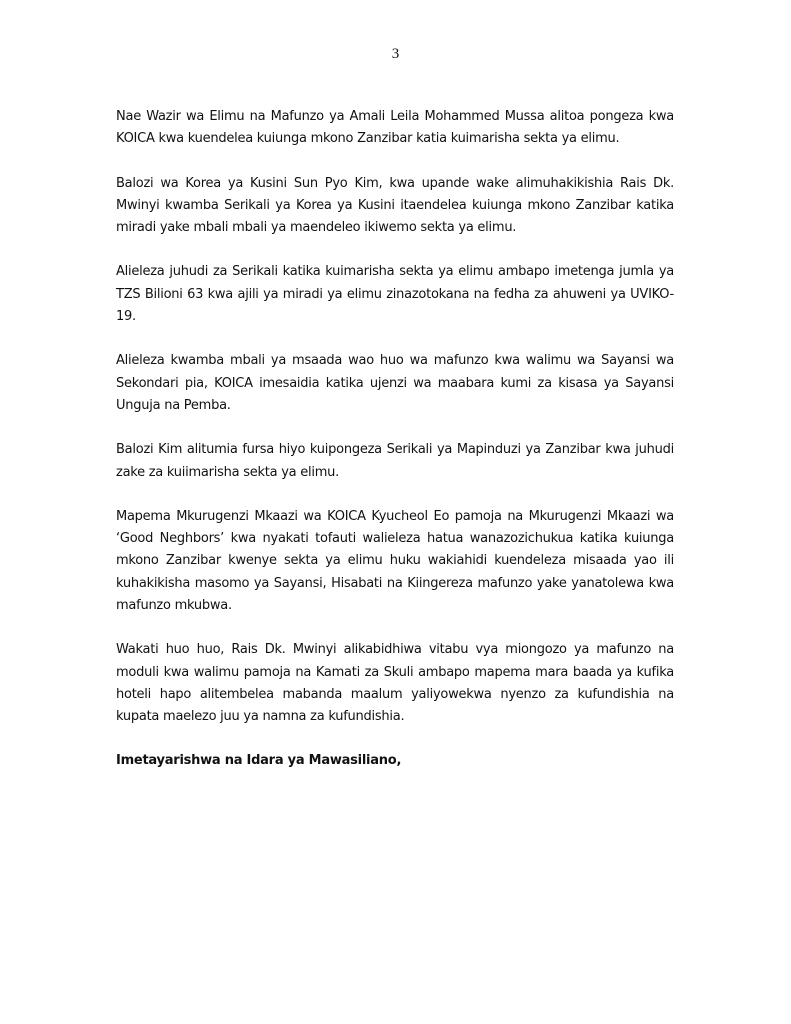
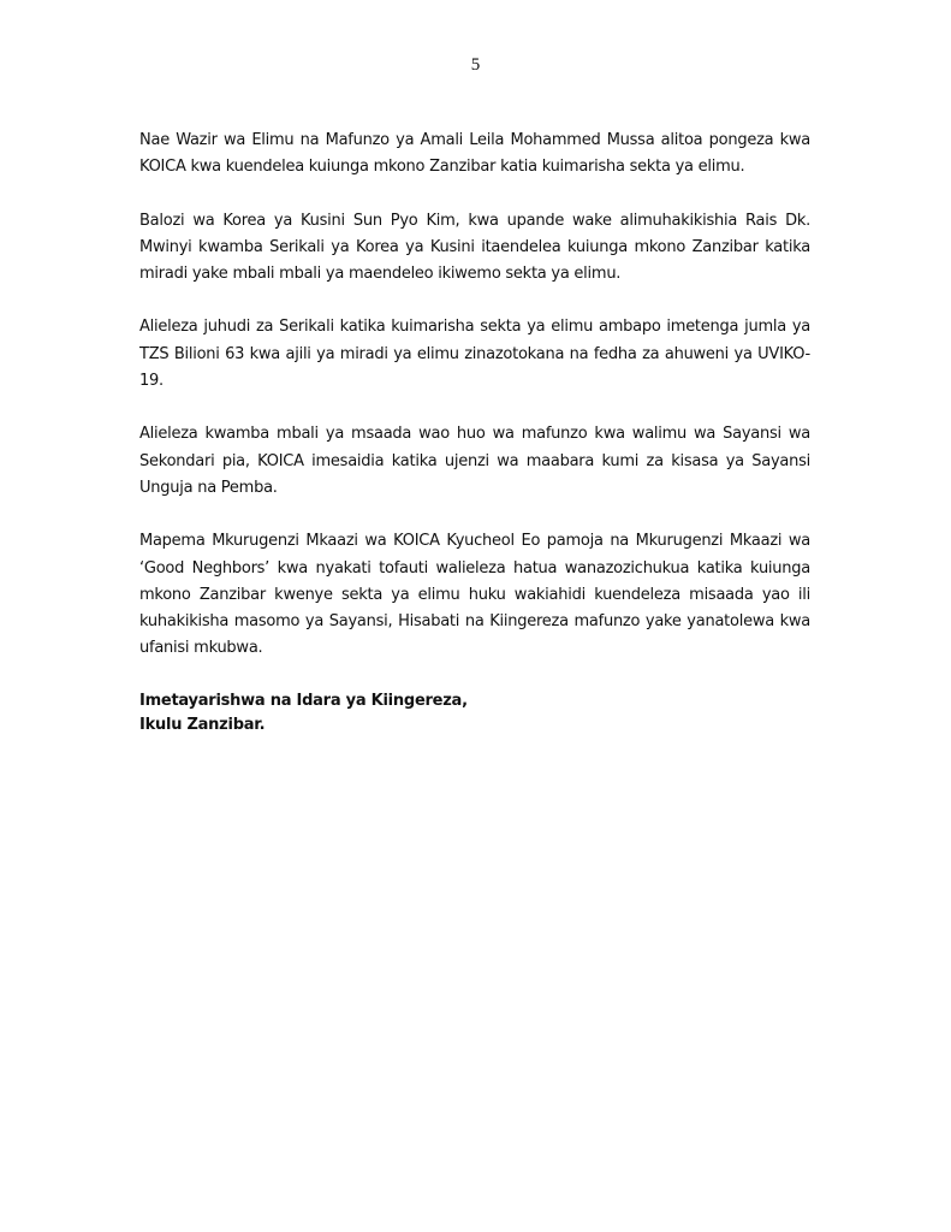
- 3
+ 5
  Nae Wazir wa Elimu na Mafunzo ya Amali Leila Mohammed Mussa alitoa pongeza kwa KOICA kwa kuendelea kuiunga mkono Zanzibar katia kuimarisha sekta ya elimu.
  Balozi wa Korea ya Kusini Sun Pyo Kim, kwa upande wake alimuhakikishia Rais Dk. Mwinyi kwamba Serikali ya Korea ya Kusini itaendelea kuiunga mkono Zanzibar katika miradi yake mbali mbali ya maendeleo ikiwemo sekta ya elimu.
  Alieleza juhudi za Serikali katika kuimarisha sekta ya elimu ambapo imetenga jumla ya TZS Bilioni 63 kwa ajili ya miradi ya elimu zinazotokana na fedha za ahuweni ya UVIKO-19.
  Alieleza kwamba mbali ya msaada wao huo wa mafunzo kwa walimu wa Sayansi wa Sekondari pia, KOICA imesaidia katika ujenzi wa maabara kumi za kisasa ya Sayansi Unguja na Pemba.
- Balozi Kim alitumia fursa hiyo kuipongeza Serikali ya Mapinduzi ya Zanzibar kwa juhudi zake za kuiimarisha sekta ya elimu.
- Mapema Mkurugenzi Mkaazi wa KOICA Kyucheol Eo pamoja na Mkurugenzi Mkaazi wa ‘Good Neghbors’ kwa nyakati tofauti walieleza hatua wanazozichukua katika kuiunga mkono Zanzibar kwenye sekta ya elimu huku wakiahidi kuendeleza misaada yao ili kuhakikisha masomo ya Sayansi, Hisabati na Kiingereza mafunzo yake yanatolewa kwa mafunzo mkubwa.
+ Mapema Mkurugenzi Mkaazi wa KOICA Kyucheol Eo pamoja na Mkurugenzi Mkaazi wa ‘Good Neghbors’ kwa nyakati tofauti walieleza hatua wanazozichukua katika kuiunga mkono Zanzibar kwenye sekta ya elimu huku wakiahidi kuendeleza misaada yao ili kuhakikisha masomo ya Sayansi, Hisabati na Kiingereza mafunzo yake yanatolewa kwa ufanisi mkubwa.
- Wakati huo huo, Rais Dk. Mwinyi alikabidhiwa vitabu vya miongozo ya mafunzo na moduli kwa walimu pamoja na Kamati za Skuli ambapo mapema mara baada ya kufika hoteli hapo alitembelea mabanda maalum yaliyowekwa nyenzo za kufundishia na kupata maelezo juu ya namna za kufundishia.
- Imetayarishwa na Idara ya Mawasiliano,
+ Imetayarishwa na Idara ya Kiingereza,
+ Ikulu Zanzibar.
